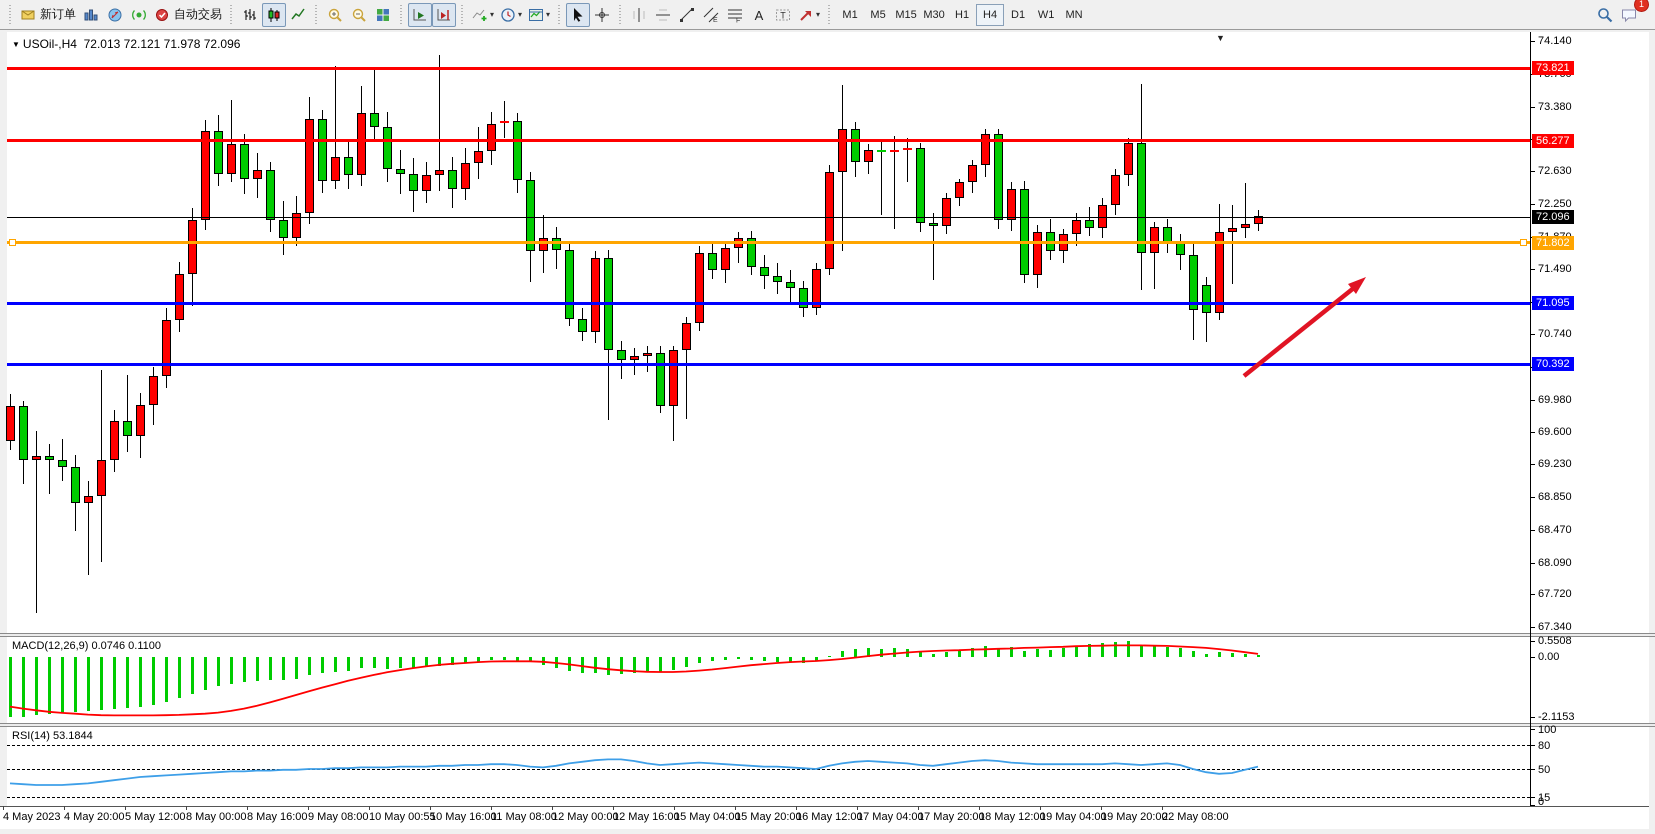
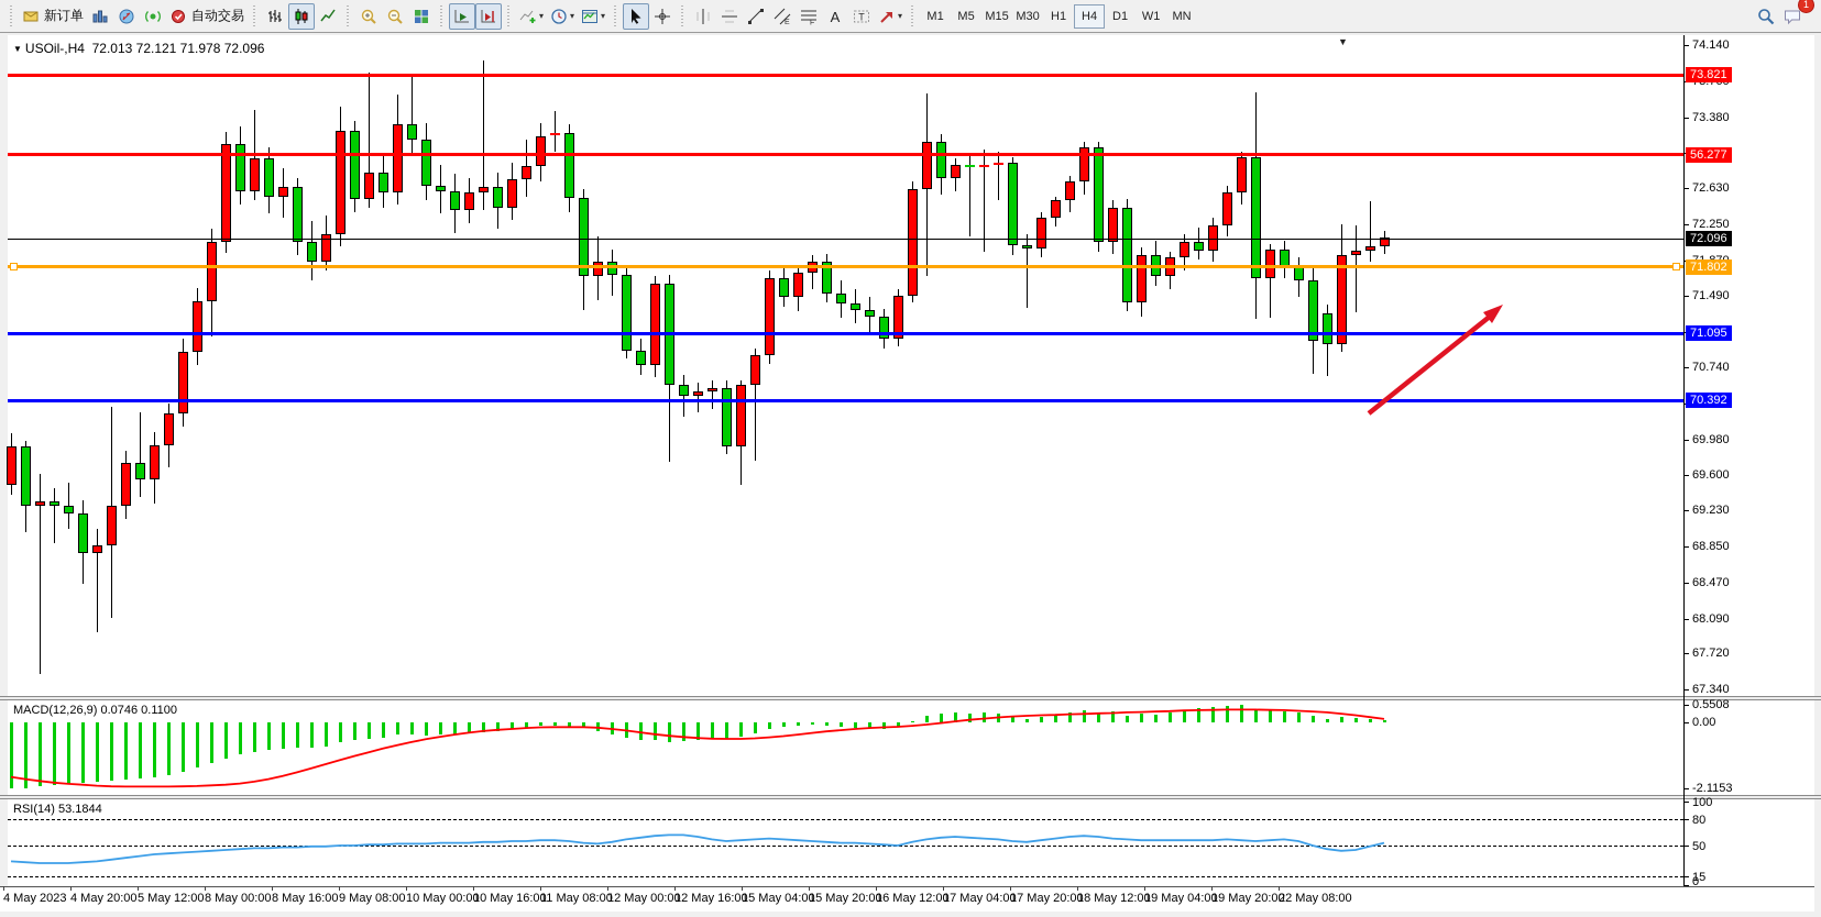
  新订单
  自动交易
  ▾
  ▾
  ▾
  A
  T
  ▾
  M1
  M5
  M15
  M30
  H1
  H4
  D1
  W1
  MN
  1
  ▼ USOil-,H4 72.013 72.121 71.978 72.096
  MACD(12,26,9) 0.0746 0.1100
  RSI(14) 53.1844
  74.140
  73.380
  72.630
  72.250
  71.490
  70.740
  69.980
  69.600
  69.230
  68.850
  68.470
  68.090
  67.720
  67.340
  73.821
  56.277
  72.096
  71.802
  71.095
  70.392
  ▼
  0.5508
  0.00
  -2.1153
  100
  80
  50
  15
  0
  4 May 2023
  4 May 20:00
  5 May 12:00
  8 May 00:00
  8 May 16:00
  9 May 08:00
- 10 May 00:55
+ 10 May 00:00
  10 May 16:00
  11 May 08:00
  12 May 00:00
  12 May 16:00
  15 May 04:00
  15 May 20:00
  16 May 12:00
  17 May 04:00
  17 May 20:00
  18 May 12:00
  19 May 04:00
  19 May 20:00
  22 May 08:00
